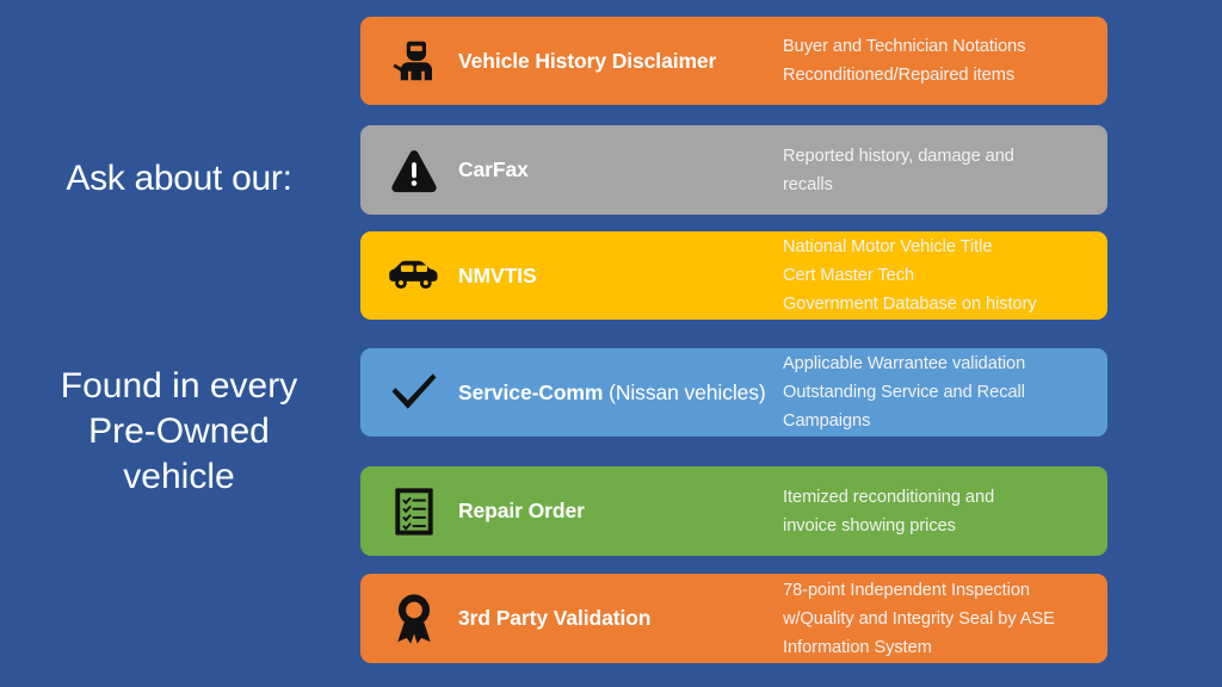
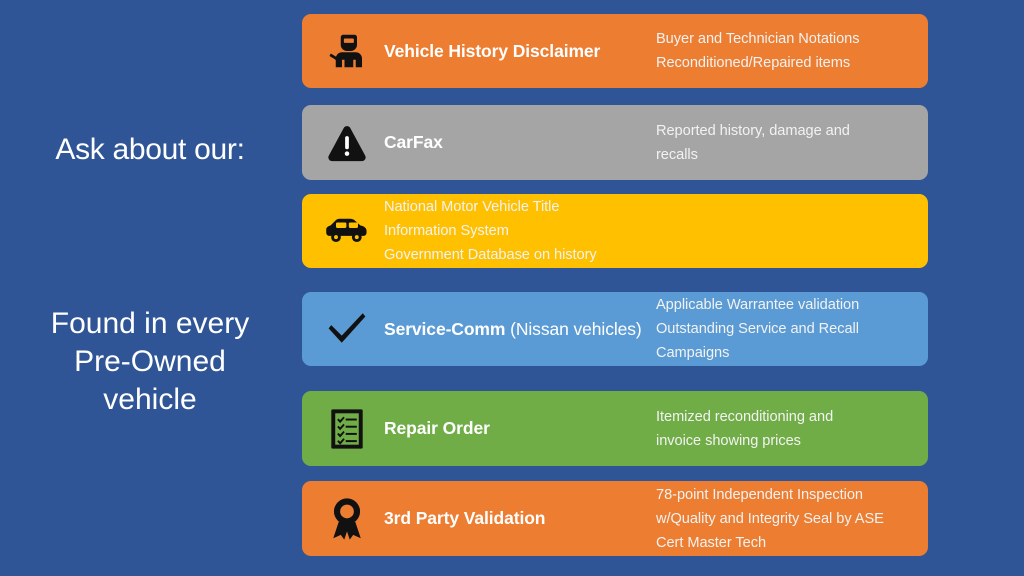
  Ask about our:
  Found in every
  Pre-Owned
  vehicle
  Vehicle History Disclaimer
  Buyer and Technician Notations
  Reconditioned/Repaired items
  CarFax
  Reported history, damage and
  recalls
- NMVTIS
  National Motor Vehicle Title
- Cert Master Tech
+ Information System
  Government Database on history
  Service-Comm (Nissan vehicles)
  Applicable Warrantee validation
  Outstanding Service and Recall
  Campaigns
  Repair Order
  Itemized reconditioning and
  invoice showing prices
  3rd Party Validation
  78-point Independent Inspection
  w/Quality and Integrity Seal by ASE
- Information System
+ Cert Master Tech
